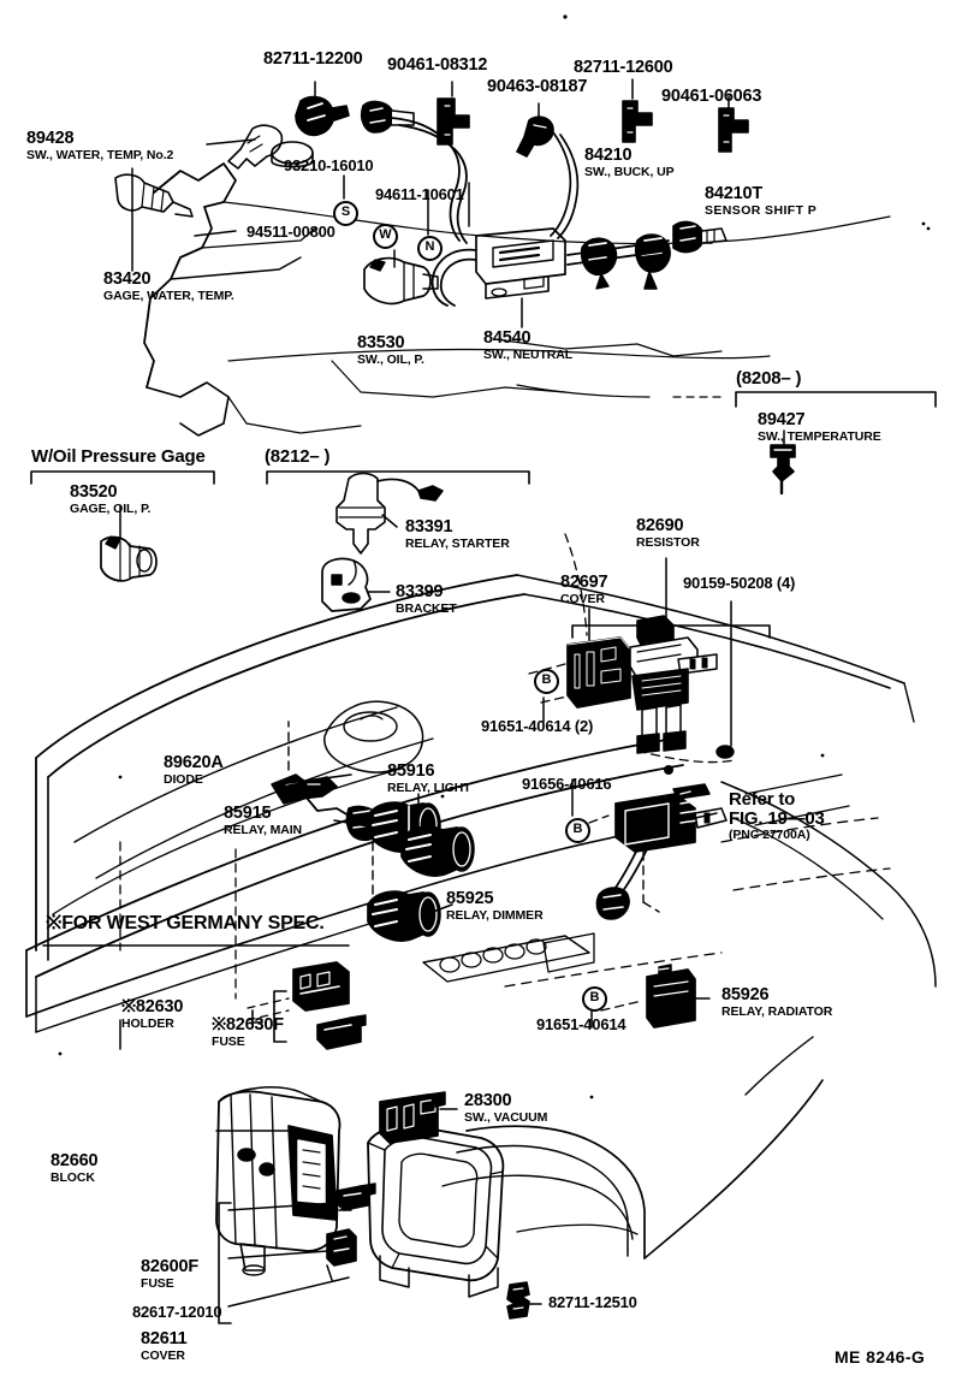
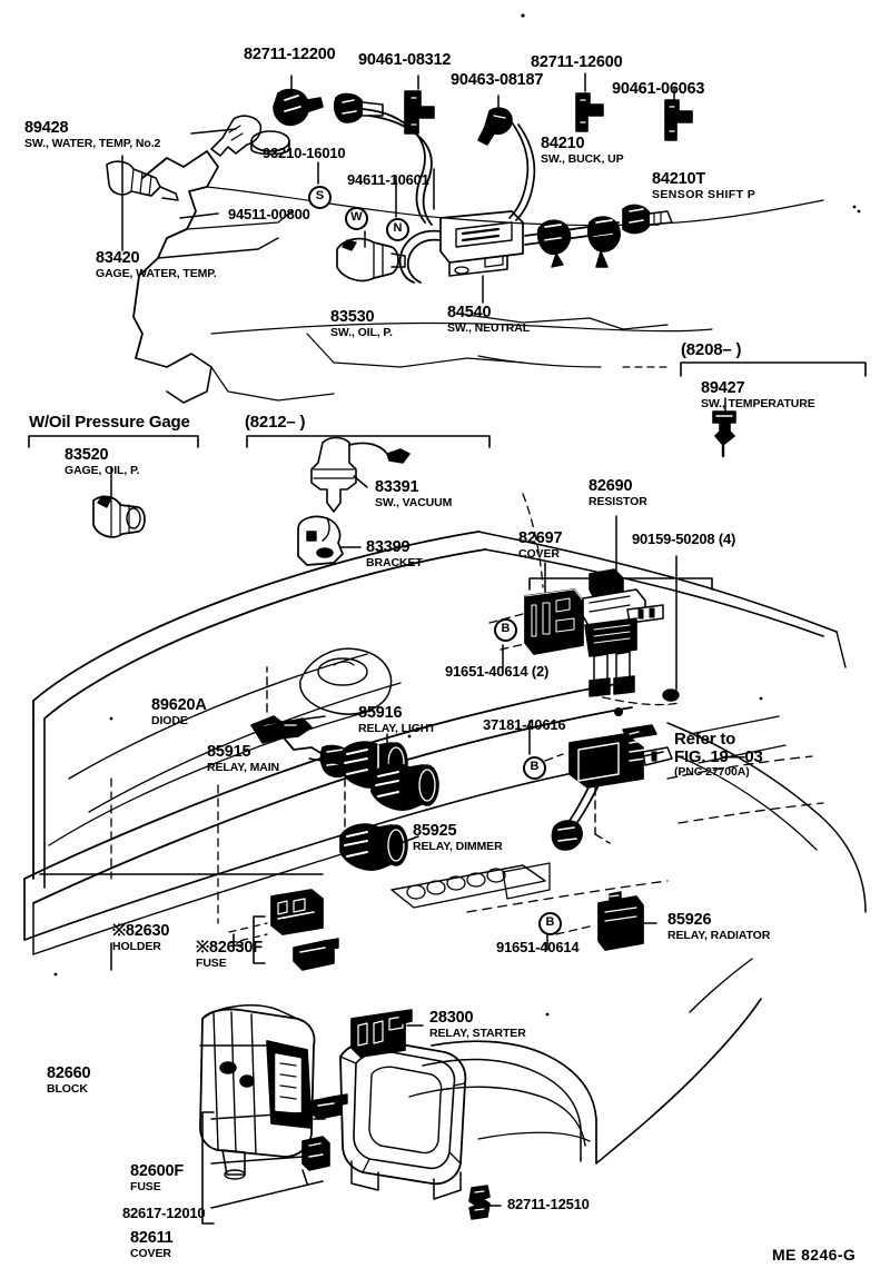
  82711-12200
  90461-08312
  90463-08187
  82711-12600
  90461-06063
  89428
  SW., WATER, TEMP, No.2
  93210-16010
  94611-10601
  94511-00800
  S
  W
  N
  84210
  SW., BUCK, UP
  84210T
  SENSOR SHIFT P
  83420
  GAGE, WATER, TEMP.
  83530
  SW., OIL, P.
  84540
  SW., NEUTRAL
  (8208– )
  89427
  SW., TEMPERATURE
  W/Oil Pressure Gage
  (8212– )
  83520
  GAGE, OIL, P.
  83391
- RELAY, STARTER
+ SW., VACUUM
  83399
  BRACKET
  82690
  RESISTOR
  82697
  COVER
  90159-50208 (4)
  B
  91651-40614 (2)
  89620A
  DIODE
  85916
  RELAY, LIGHT
  85915
  RELAY, MAIN
  85925
  RELAY, DIMMER
- 91656-40616
+ 37181-40616
  B
  Refer to
  FIG. 19—03
  (PNC 27700A)
  85926
  RELAY, RADIATOR
  B
  91651-40614
- ※FOR WEST GERMANY SPEC.
  ※82630
  HOLDER
  ※82630F
  FUSE
  28300
- SW., VACUUM
+ RELAY, STARTER
  82660
  BLOCK
  82600F
  FUSE
  82617-12010
  82611
  COVER
  82711-12510
  ME 8246-G
